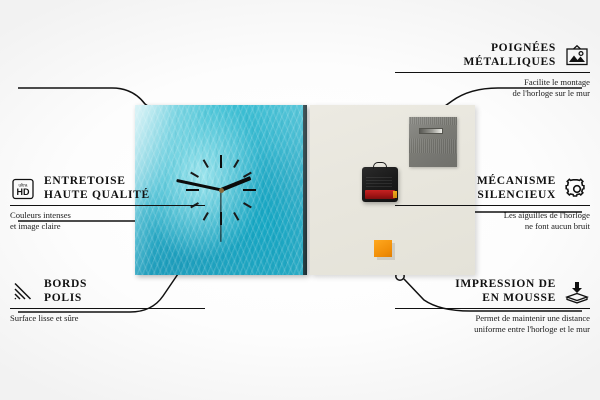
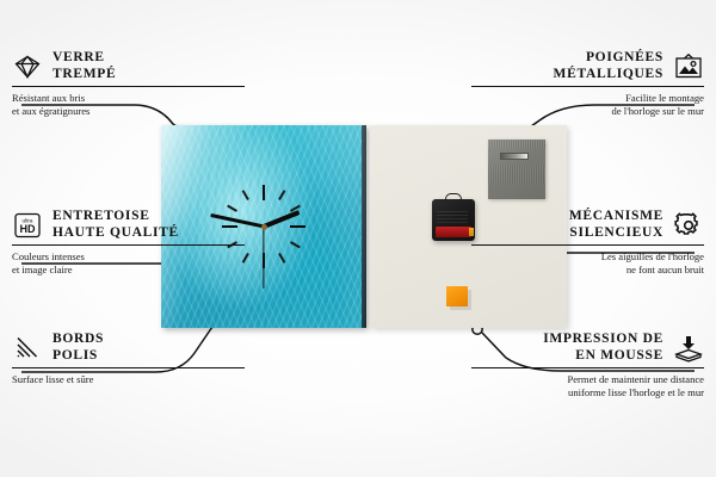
+ VERRE
+ TREMPÉ
+ Résistant aux bris
+ et aux égratignures
  HD
  ENTRETOISE
  HAUTE QUALITÉ
  Couleurs intenses
  et image claire
  BORDS
  POLIS
  Surface lisse et sûre
  POIGNÉES
  MÉTALLIQUES
  Facilite le montage
  de l'horloge sur le mur
  MÉCANISME
  SILENCIEUX
  Les aiguilles de l'horloge
  ne font aucun bruit
  IMPRESSION DE
  EN MOUSSE
  Permet de maintenir une distance
- uniforme entre l'horloge et le mur
+ uniforme lisse l'horloge et le mur
